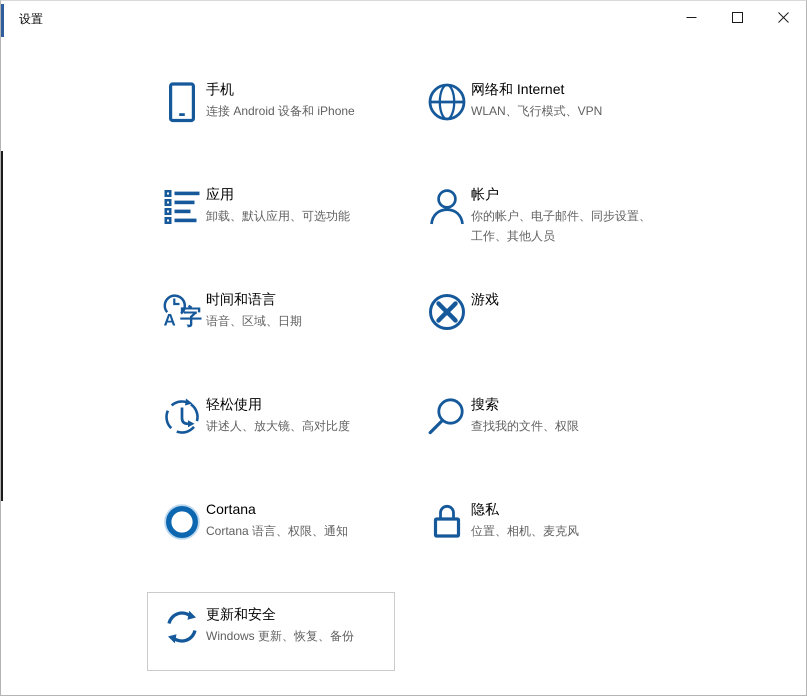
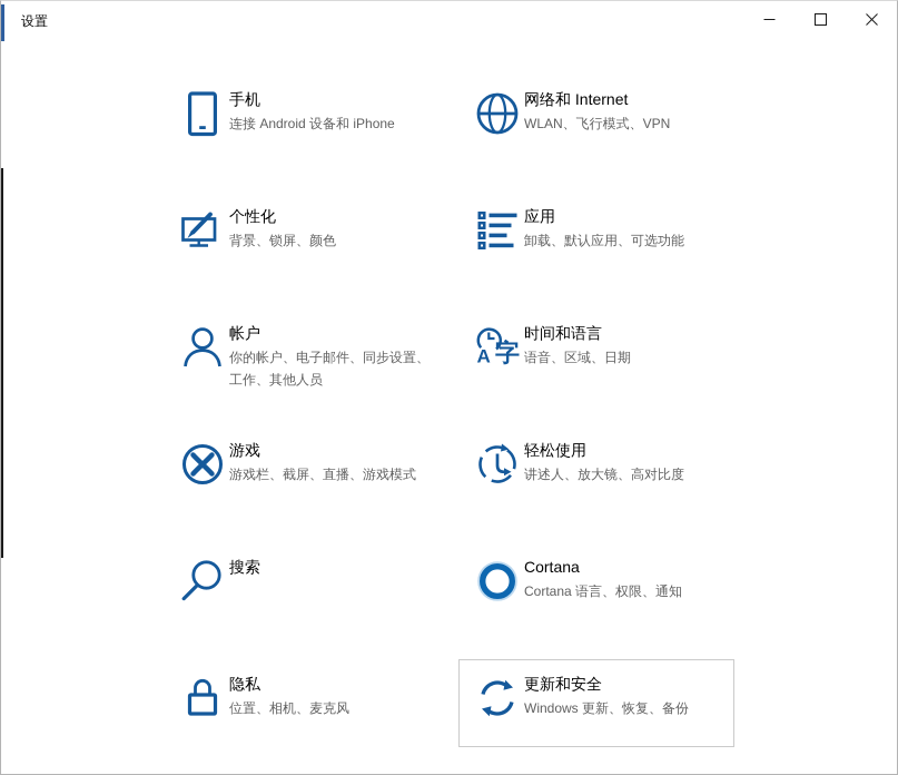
  设置
  手机
  连接 Android 设备和 iPhone
  网络和 Internet
  WLAN、飞行模式、VPN
+ 个性化
+ 背景、锁屏、颜色
  应用
  卸载、默认应用、可选功能
  帐户
  你的帐户、电子邮件、同步设置、工作、其他人员
  A
  字
  时间和语言
  语音、区域、日期
  游戏
+ 游戏栏、截屏、直播、游戏模式
  轻松使用
  讲述人、放大镜、高对比度
  搜索
- 查找我的文件、权限
  Cortana
  Cortana 语言、权限、通知
  隐私
  位置、相机、麦克风
  更新和安全
  Windows 更新、恢复、备份
